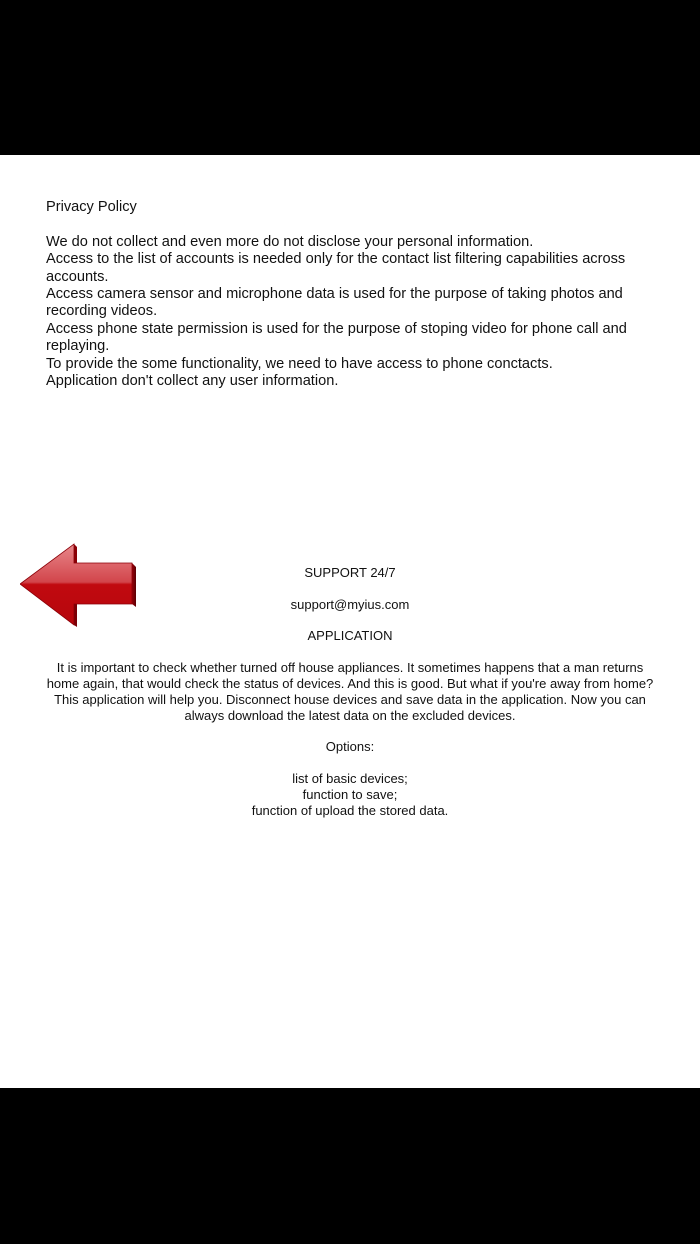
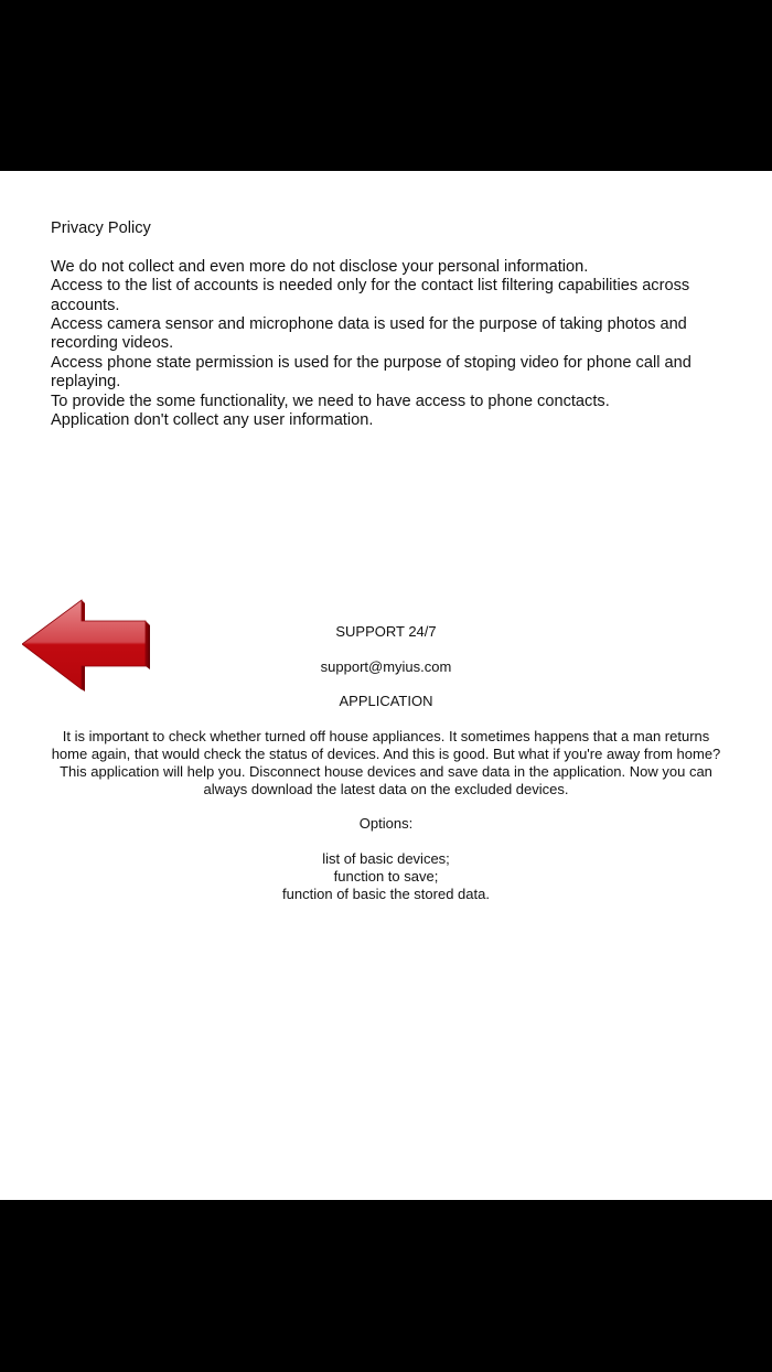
  Privacy Policy
  We do not collect and even more do not disclose your personal information.
  Access to the list of accounts is needed only for the contact list filtering capabilities across accounts.
  Access camera sensor and microphone data is used for the purpose of taking photos and recording videos.
  Access phone state permission is used for the purpose of stoping video for phone call and replaying.
  To provide the some functionality, we need to have access to phone conctacts.
  Application don't collect any user information.
  SUPPORT 24/7
  support@myius.com
  APPLICATION
  It is important to check whether turned off house appliances. It sometimes happens that a man returns home again, that would check the status of devices. And this is good. But what if you're away from home? This application will help you. Disconnect house devices and save data in the application. Now you can always download the latest data on the excluded devices.
  Options:
  list of basic devices;
  function to save;
- function of upload the stored data.
+ function of basic the stored data.
